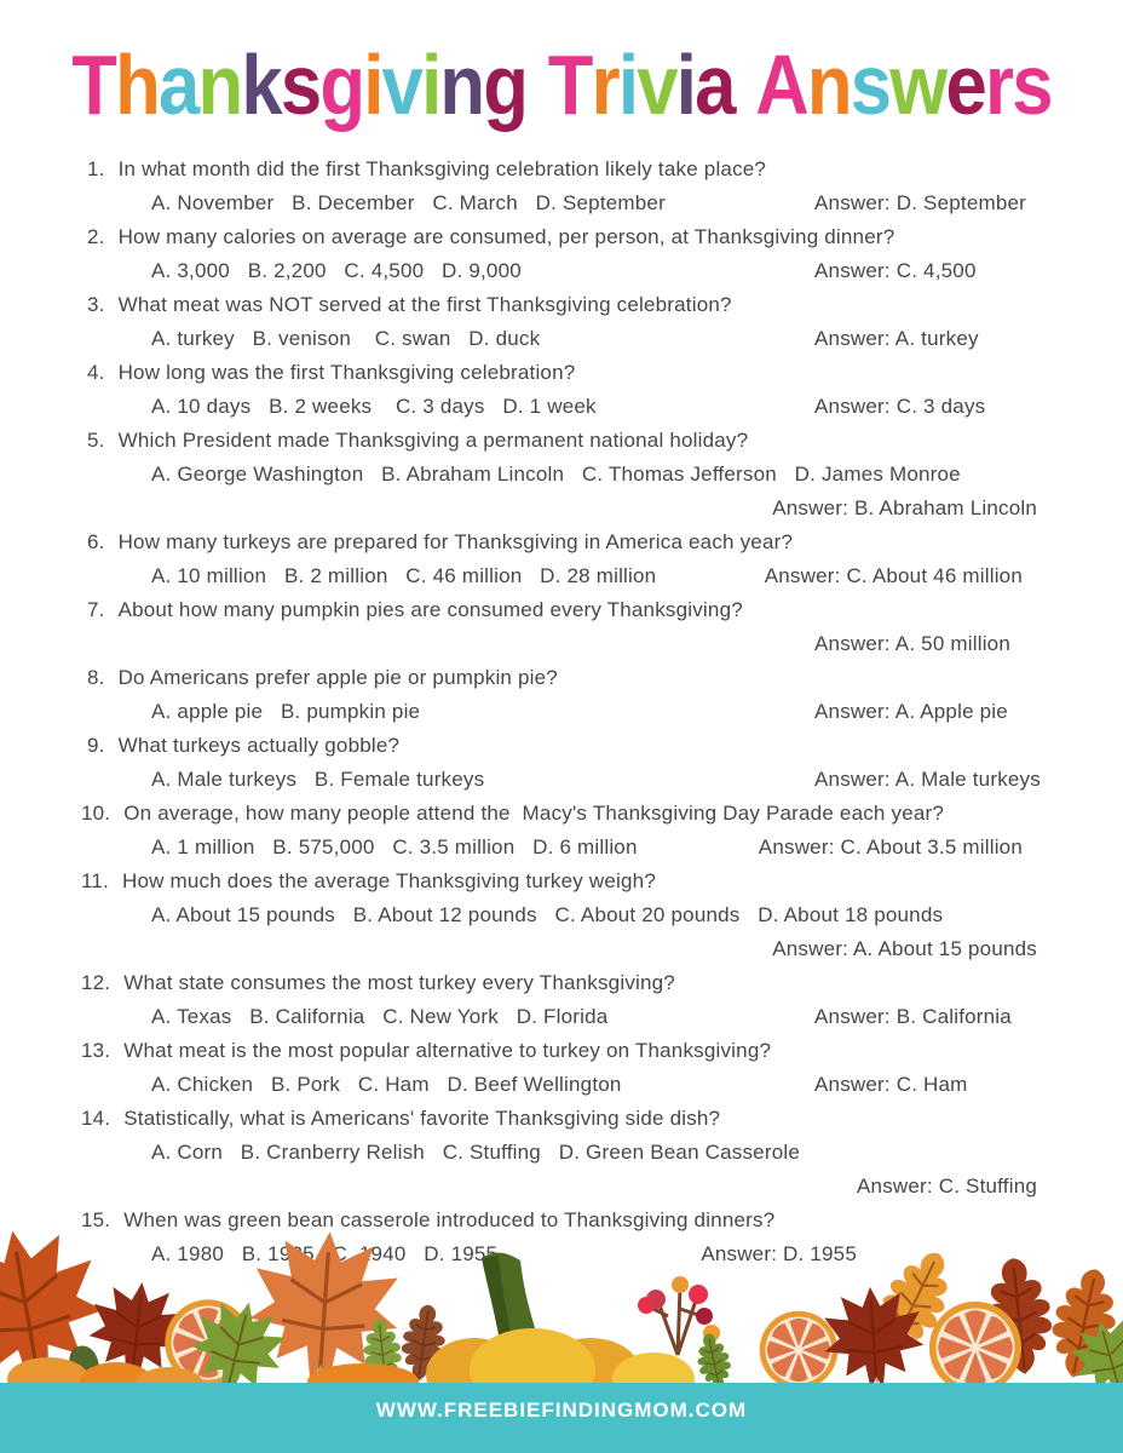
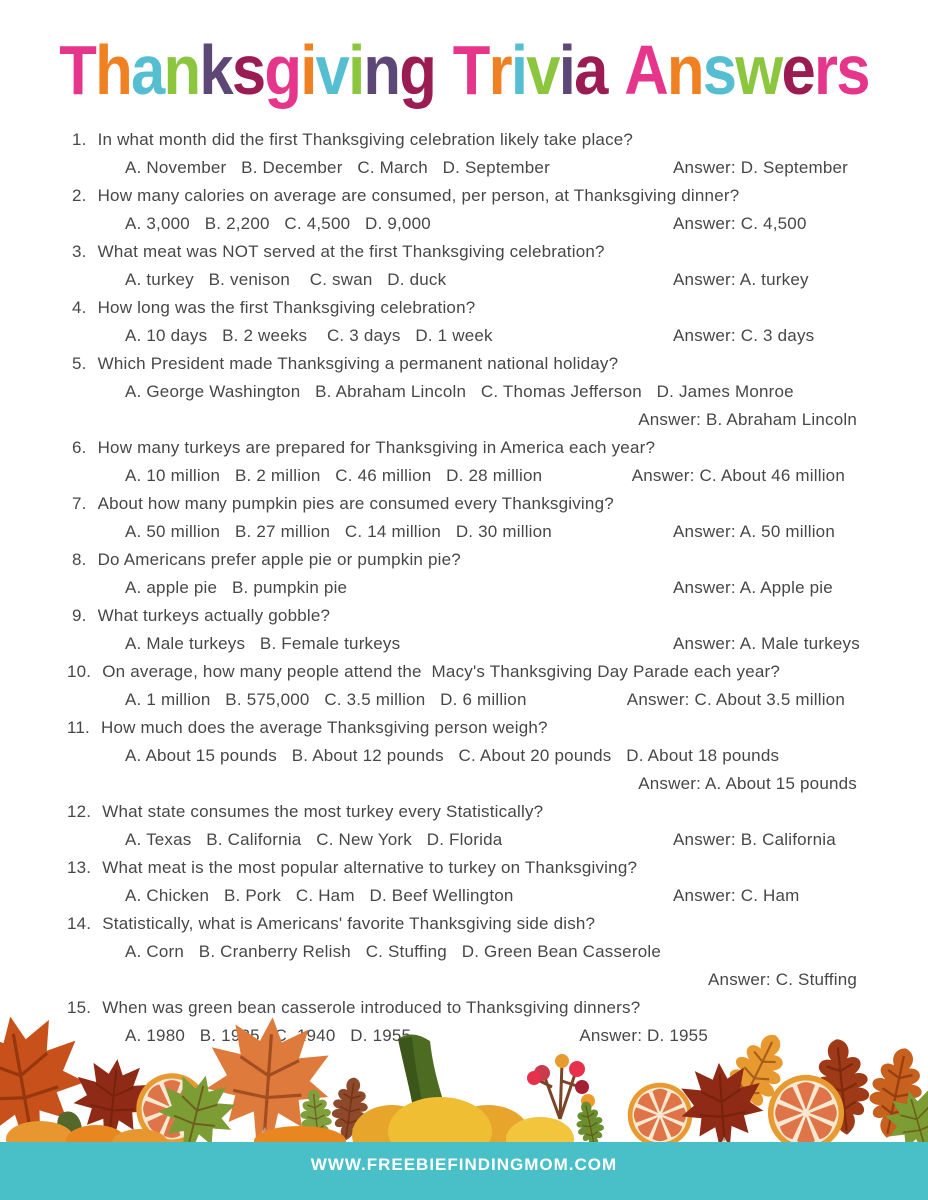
  Thanksgiving Trivia Answers
  1. In what month did the first Thanksgiving celebration likely take place?
  A. November B. December C. March D. September
  Answer: D. September
  2. How many calories on average are consumed, per person, at Thanksgiving dinner?
  A. 3,000 B. 2,200 C. 4,500 D. 9,000
  Answer: C. 4,500
  3. What meat was NOT served at the first Thanksgiving celebration?
  A. turkey B. venison C. swan D. duck
  Answer: A. turkey
  4. How long was the first Thanksgiving celebration?
  A. 10 days B. 2 weeks C. 3 days D. 1 week
  Answer: C. 3 days
  5. Which President made Thanksgiving a permanent national holiday?
  A. George Washington B. Abraham Lincoln C. Thomas Jefferson D. James Monroe
  Answer: B. Abraham Lincoln
  6. How many turkeys are prepared for Thanksgiving in America each year?
  A. 10 million B. 2 million C. 46 million D. 28 million
  Answer: C. About 46 million
  7. About how many pumpkin pies are consumed every Thanksgiving?
+ A. 50 million B. 27 million C. 14 million D. 30 million
  Answer: A. 50 million
  8. Do Americans prefer apple pie or pumpkin pie?
  A. apple pie B. pumpkin pie
  Answer: A. Apple pie
  9. What turkeys actually gobble?
  A. Male turkeys B. Female turkeys
  Answer: A. Male turkeys
  10. On average, how many people attend the Macy's Thanksgiving Day Parade each year?
  A. 1 million B. 575,000 C. 3.5 million D. 6 million
  Answer: C. About 3.5 million
- 11. How much does the average Thanksgiving turkey weigh?
+ 11. How much does the average Thanksgiving person weigh?
  A. About 15 pounds B. About 12 pounds C. About 20 pounds D. About 18 pounds
  Answer: A. About 15 pounds
- 12. What state consumes the most turkey every Thanksgiving?
+ 12. What state consumes the most turkey every Statistically?
  A. Texas B. California C. New York D. Florida
  Answer: B. California
  13. What meat is the most popular alternative to turkey on Thanksgiving?
  A. Chicken B. Pork C. Ham D. Beef Wellington
  Answer: C. Ham
  14. Statistically, what is Americans' favorite Thanksgiving side dish?
  A. Corn B. Cranberry Relish C. Stuffing D. Green Bean Casserole
  Answer: C. Stuffing
  15. When was green bean casserole introduced to Thanksgiving dinners?
  A. 1980 B. 195 C.940 D. 195
  Answer: D. 1955
  WWW.FREEBIEFINDINGMOM.COM
